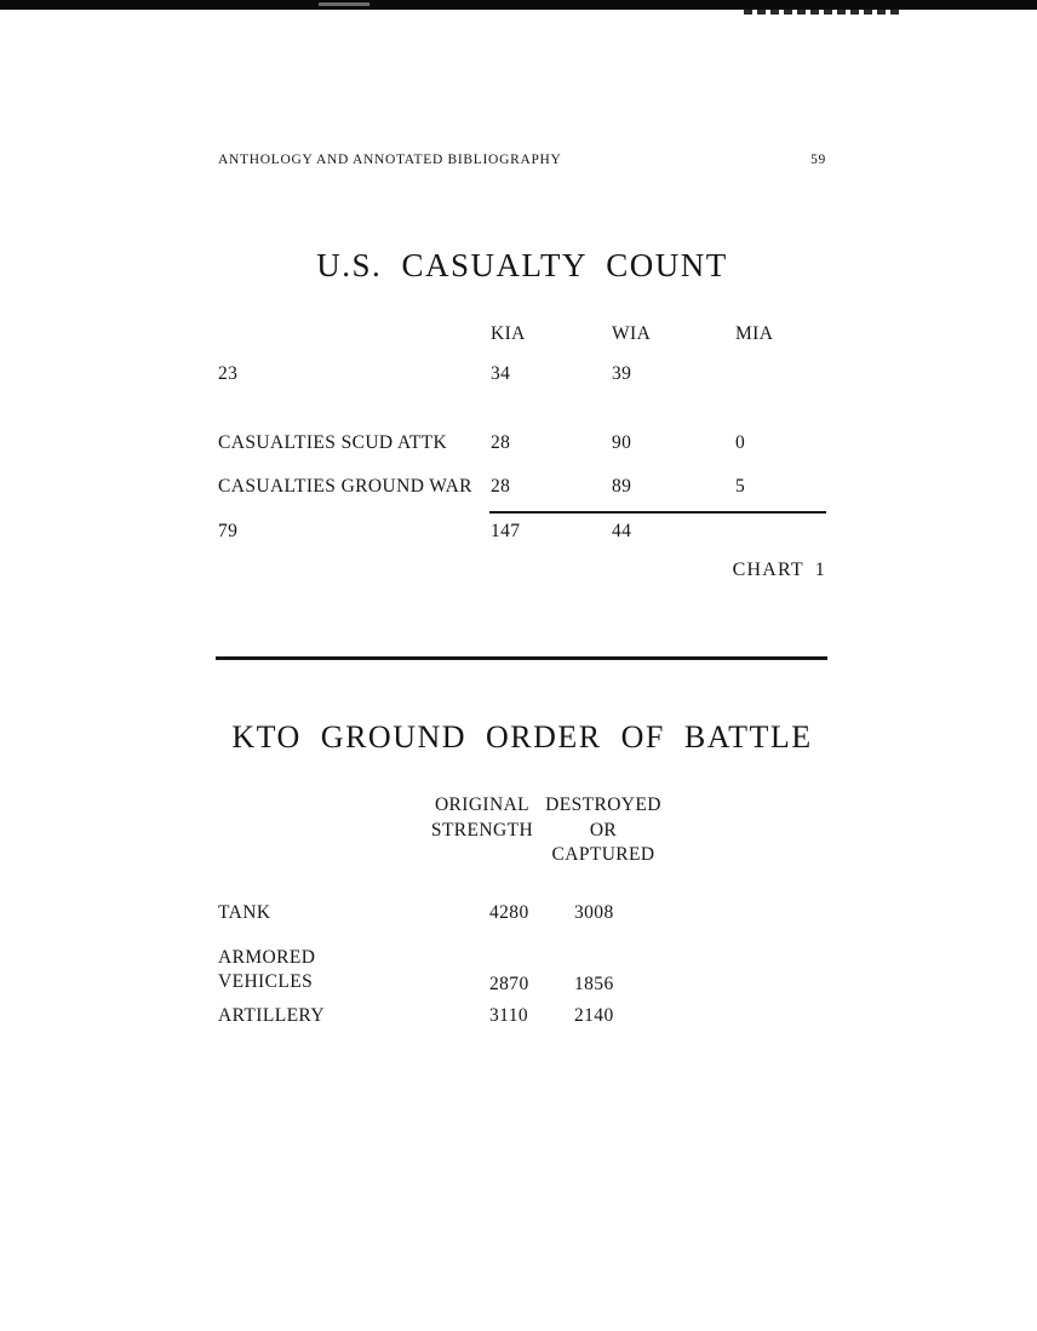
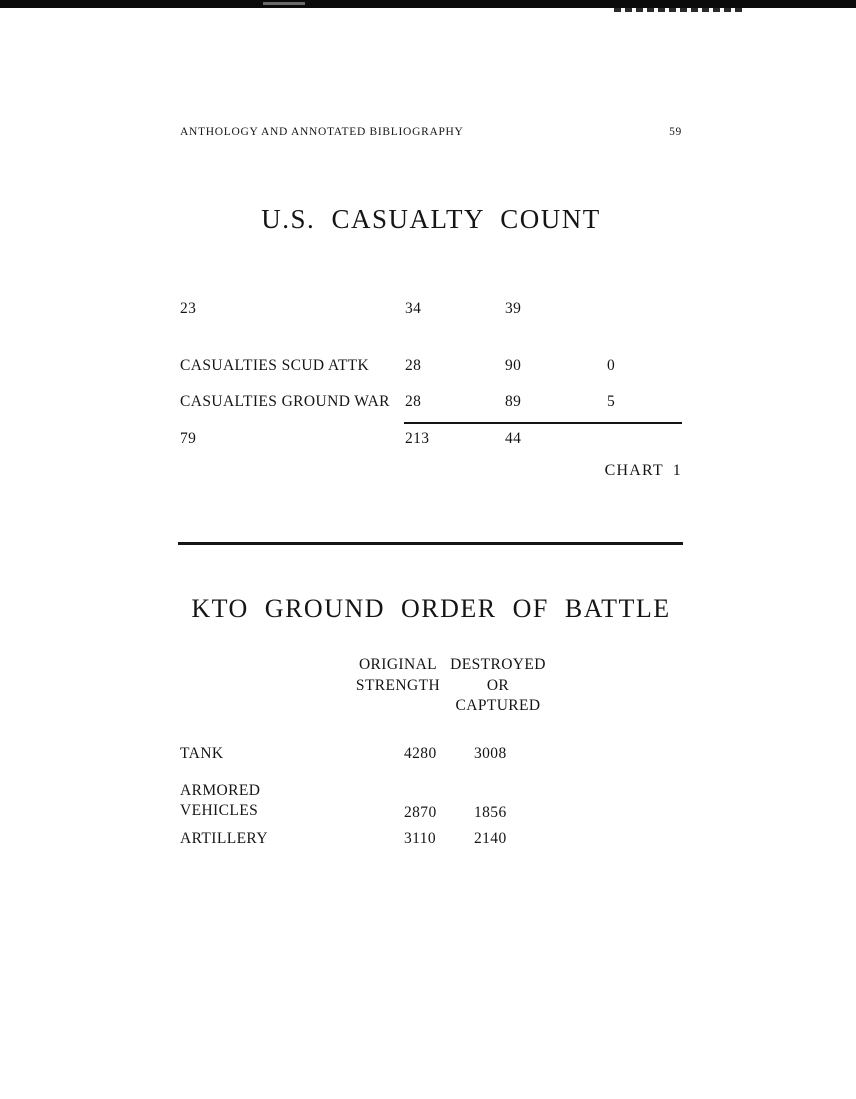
  ANTHOLOGY AND ANNOTATED BIBLIOGRAPHY
  59
  U.S. CASUALTY COUNT
- KIA
- WIA
- MIA
  23
  34
  39
  CASUALTIES SCUD ATTK
  28
  90
  0
  CASUALTIES GROUND WAR
  28
  89
  5
  79
- 147
+ 213
  44
  CHART 1
  KTO GROUND ORDER OF BATTLE
  ORIGINAL
  STRENGTH
  DESTROYED
  OR
  CAPTURED
  TANK
  4280
  3008
  ARMORED
  VEHICLES
  2870
  1856
  ARTILLERY
  3110
  2140
